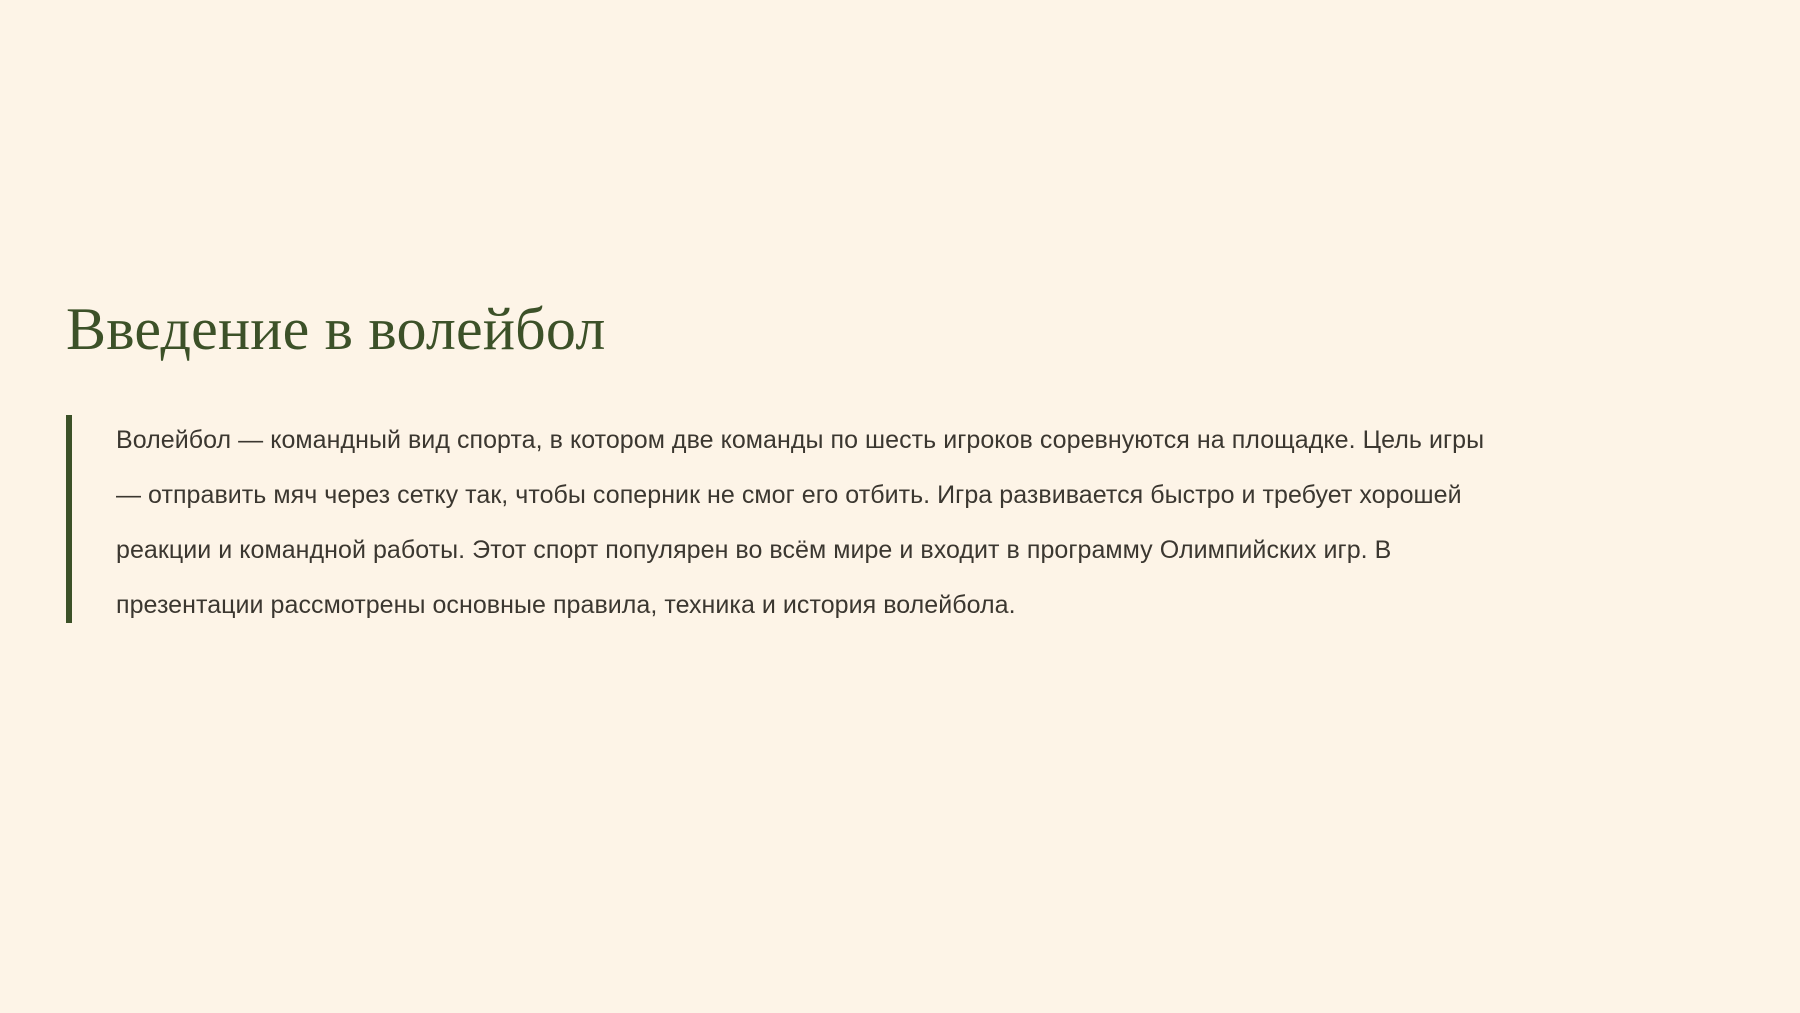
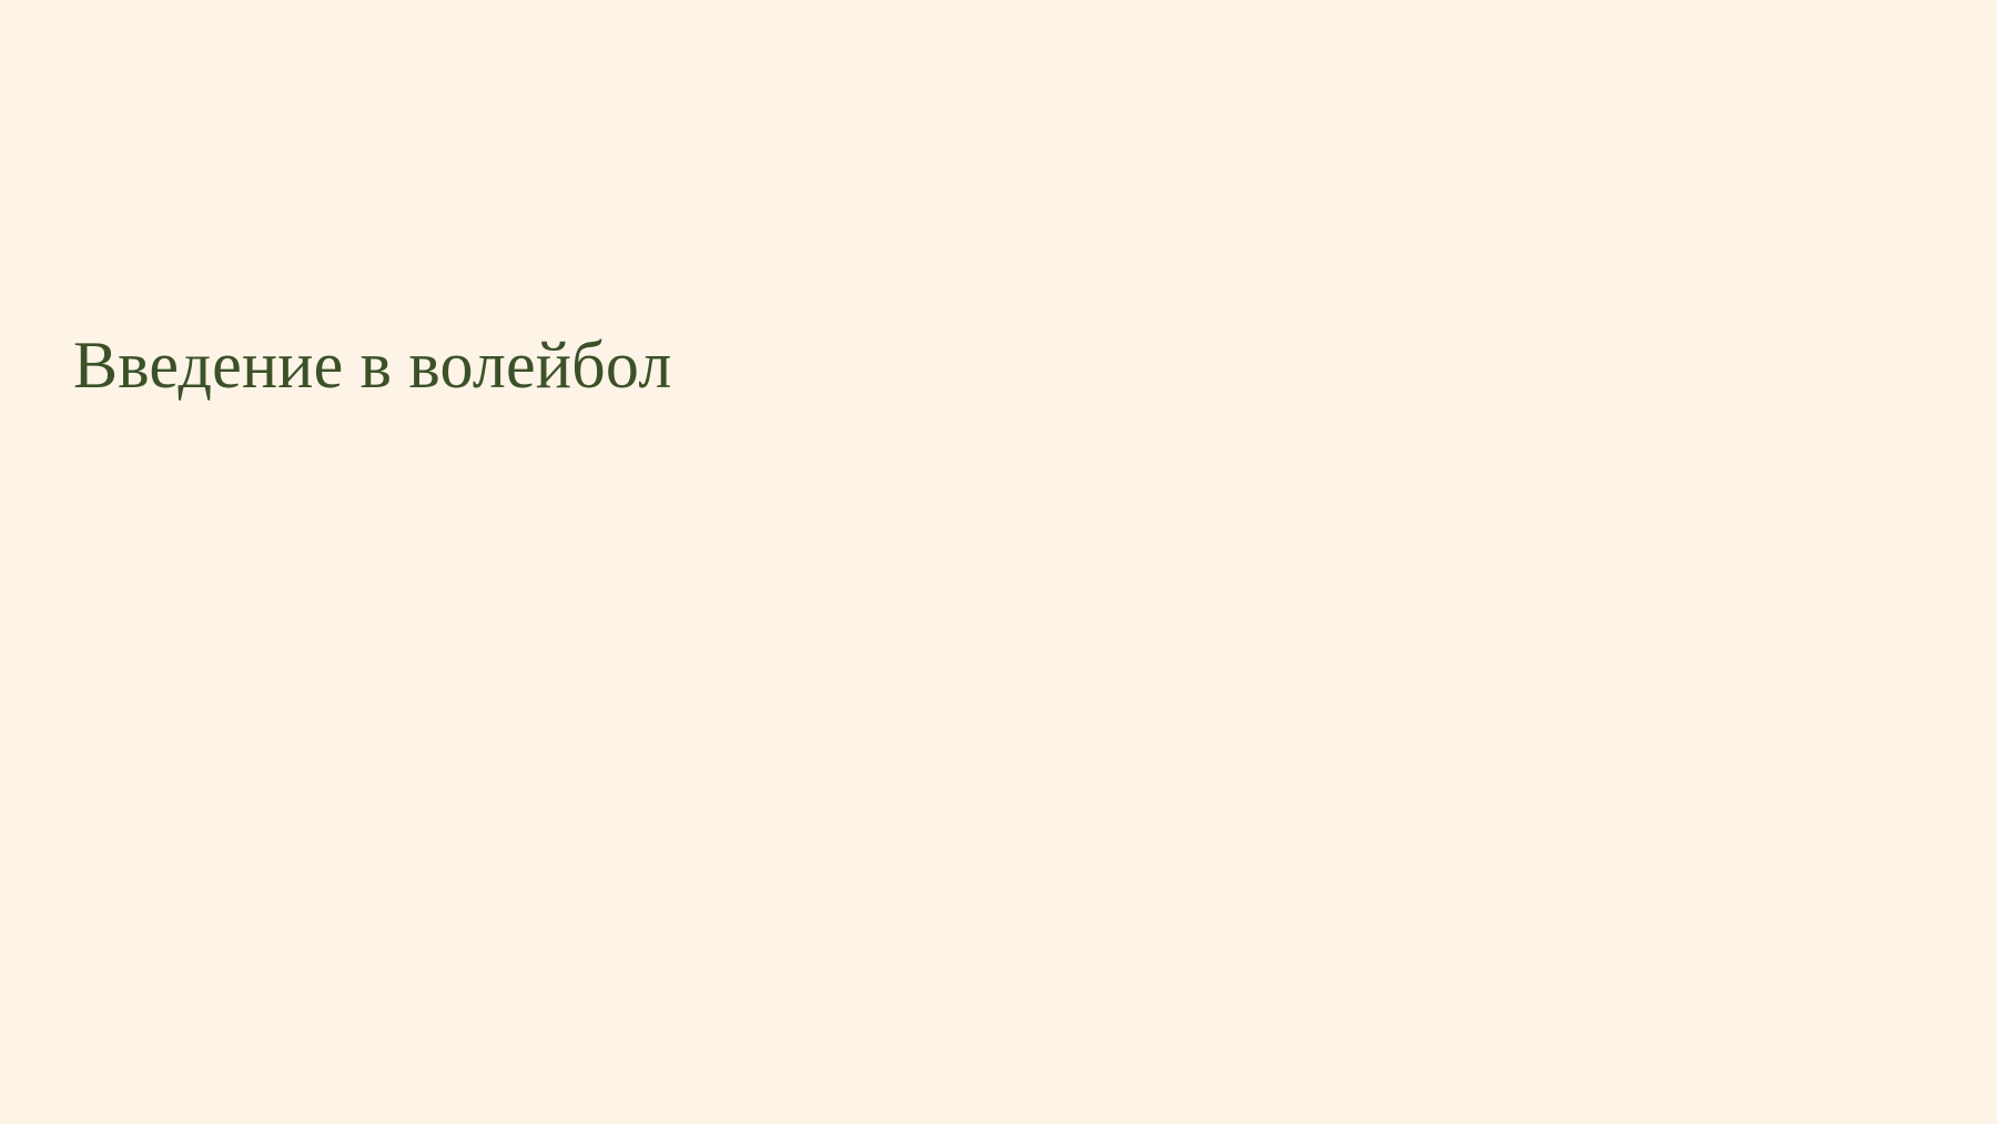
  Введение в волейбол
- Волейбол — командный вид спорта, в котором две команды по шесть игроков соревнуются на площадке. Цель игры — отправить мяч через сетку так, чтобы соперник не смог его отбить. Игра развивается быстро и требует хорошей реакции и командной работы. Этот спорт популярен во всём мире и входит в программу Олимпийских игр. В презентации рассмотрены основные правила, техника и история волейбола.
